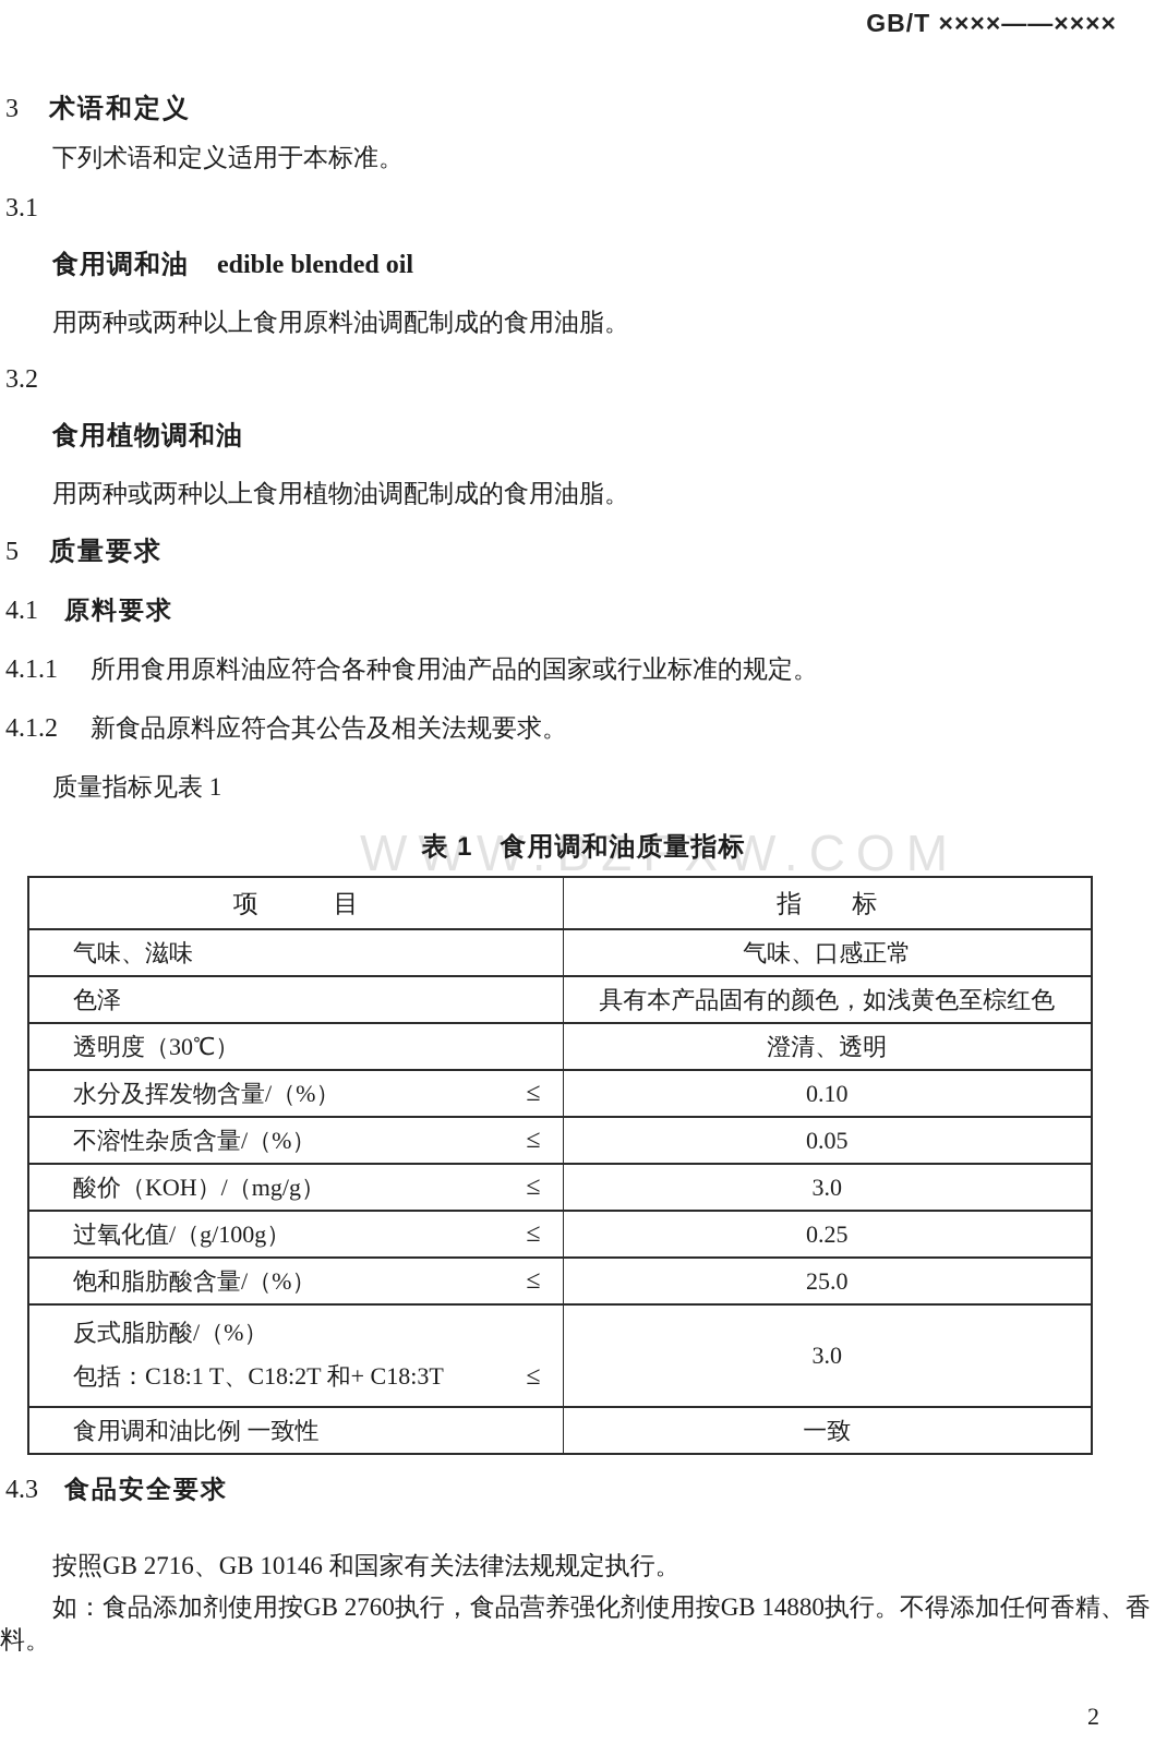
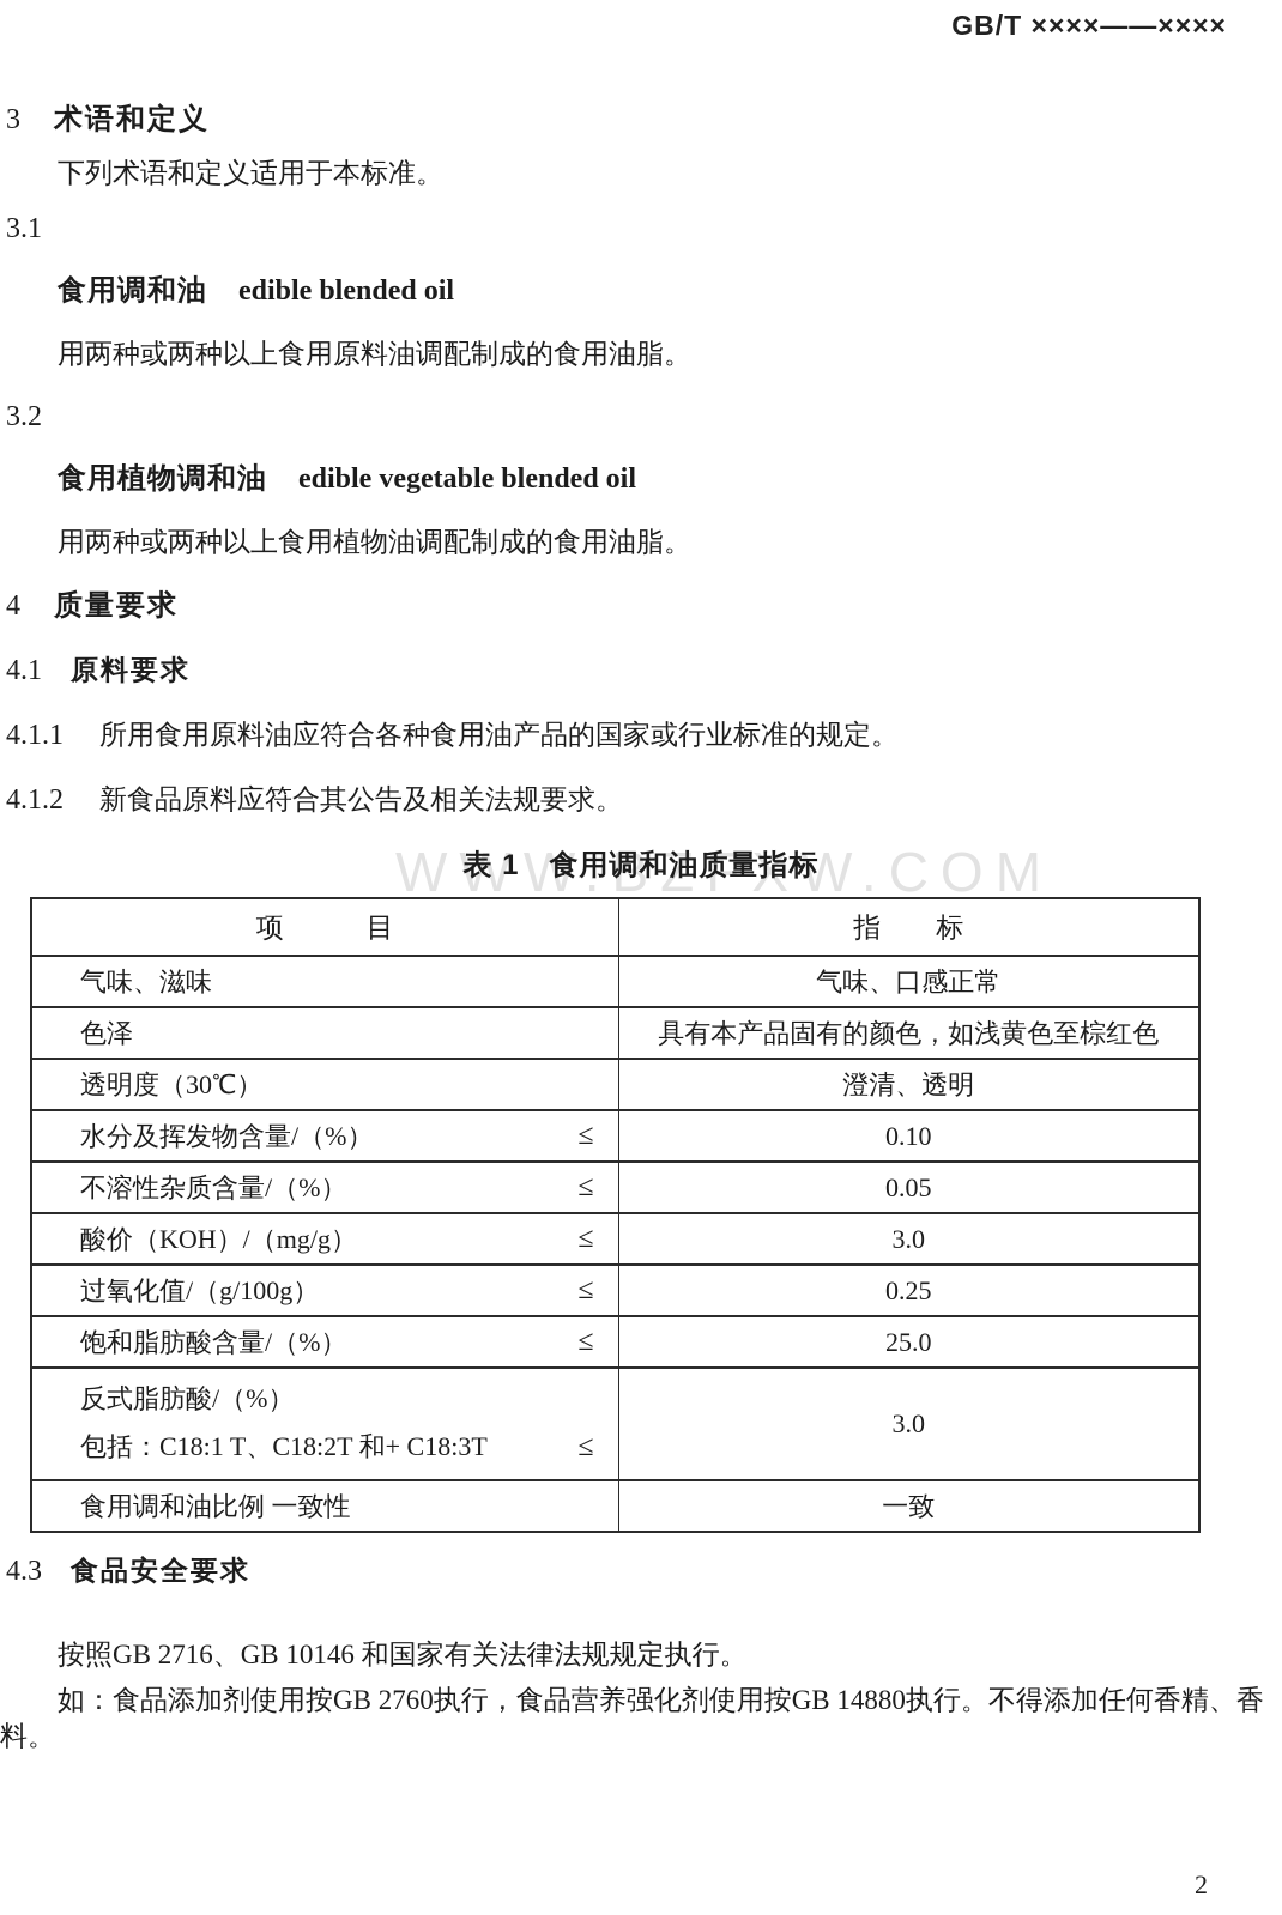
  GB/T ××××——××××
  3
  术语和定义
  下列术语和定义适用于本标准。
  3.1
  食用调和油
  edible blended oil
  用两种或两种以上食用原料油调配制成的食用油脂。
  3.2
  食用植物调和油
+ edible vegetable blended oil
  用两种或两种以上食用植物油调配制成的食用油脂。
- 5
+ 4
  质量要求
  4.1
  原料要求
  4.1.1
  所用食用原料油应符合各种食用油产品的国家或行业标准的规定。
  4.1.2
  新食品原料应符合其公告及相关法规要求。
- 质量指标见表 1
  WWW.BZFXW.COM
  表 1 食用调和油质量指标
  项 目	指 标
  气味、滋味	气味、口感正常
  色泽	具有本产品固有的颜色，如浅黄色至棕红色
  透明度（30℃）	澄清、透明
  水分及挥发物含量/（%） ≤	0.10
  不溶性杂质含量/（%） ≤	0.05
  酸价（KOH）/（mg/g） ≤	3.0
  过氧化值/（g/100g） ≤	0.25
  饱和脂肪酸含量/（%） ≤	25.0
  反式脂肪酸/（%） 包括：C18:1 T、C18:2T 和+ C18:3T ≤	3.0
  食用调和油比例 一致性	一致
  4.3
  食品安全要求
  按照GB 2716、GB 10146 和国家有关法律法规规定执行。
  如：食品添加剂使用按GB 2760执行，食品营养强化剂使用按GB 14880执行。不得添加任何香精、香料。
  2
